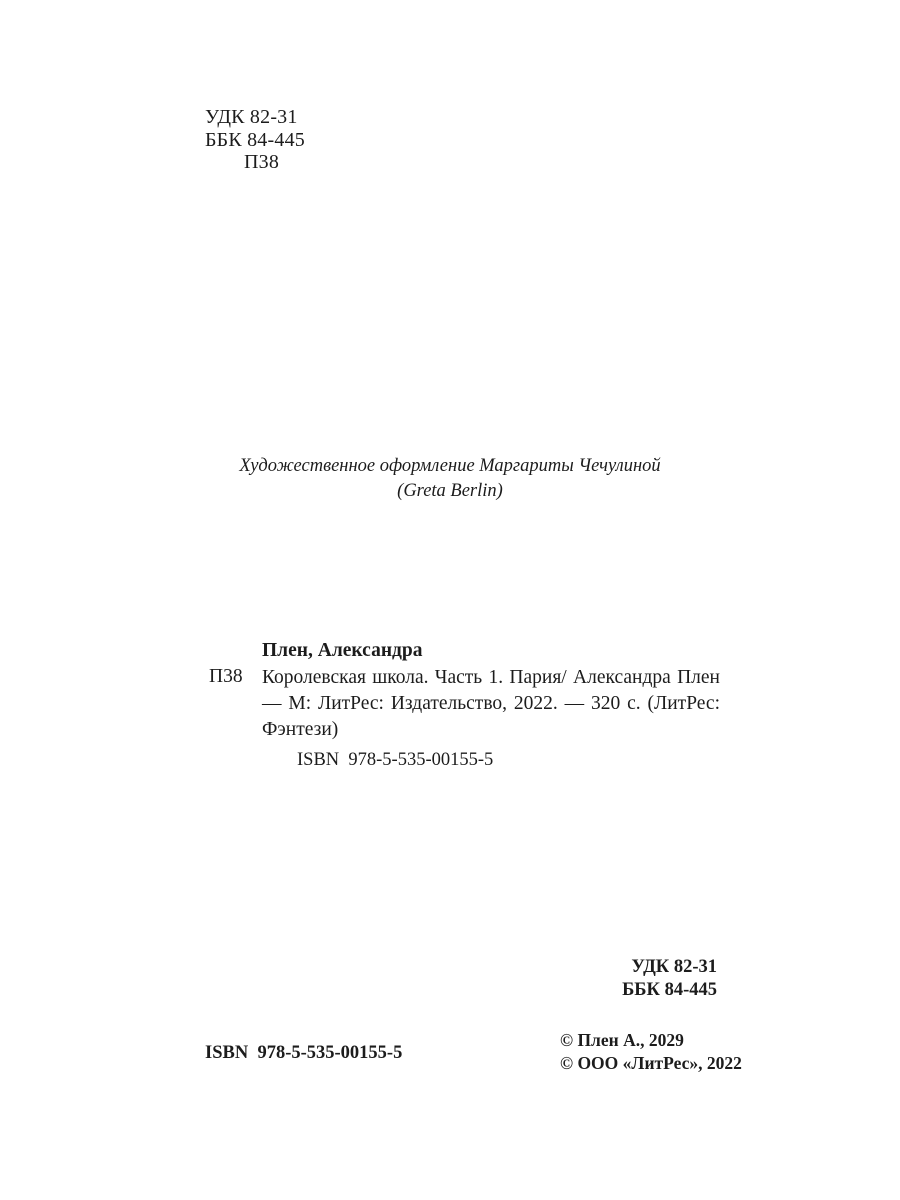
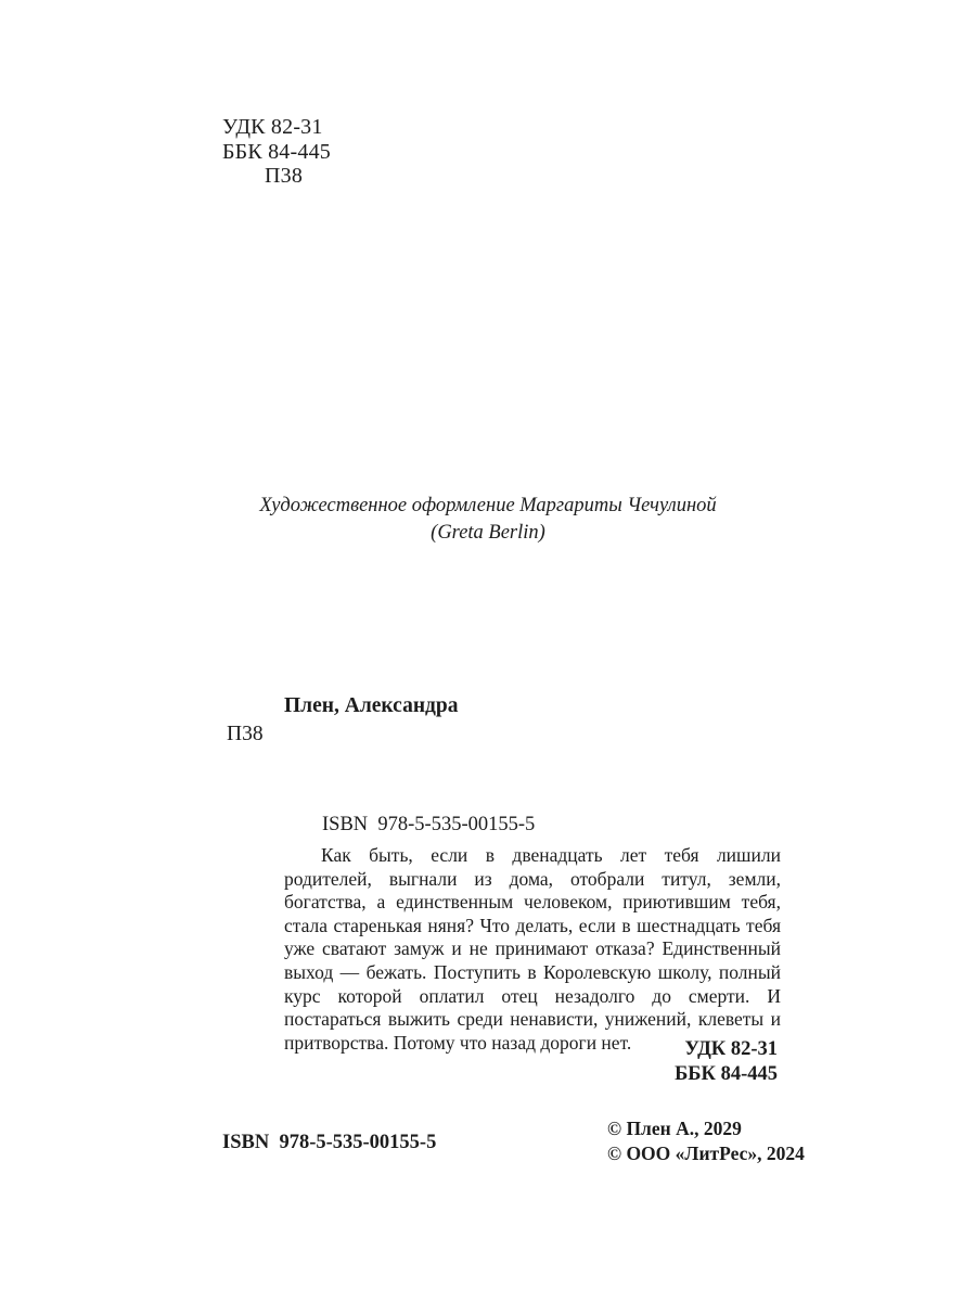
  УДК 82-31
  ББК 84-445
  П38
  Художественное оформление Маргариты Чечулиной
  (Greta Berlin)
  Плен, Александра
  П38
- Королевская школа. Часть 1. Пария/ Александра Плен — М: ЛитРес: Издательство, 2022. — 320 с. (ЛитРес: Фэнтези)
  ISBN 978-5-535-00155-5
+ Как быть, если в двенадцать лет тебя лишили родителей, выгнали из дома, отобрали титул, земли, богатства, а единственным человеком, приютившим тебя, стала старенькая няня? Что делать, если в шестнадцать тебя уже сватают замуж и не принимают отказа? Единственный выход — бежать. Поступить в Королевскую школу, полный курс которой оплатил отец незадолго до смерти. И постараться выжить среди ненависти, унижений, клеветы и притворства. Потому что назад дороги нет.
  УДК 82-31
  ББК 84-445
  ISBN 978-5-535-00155-5
  © Плен А., 2029
- © ООО «ЛитРес», 2022
+ © ООО «ЛитРес», 2024
